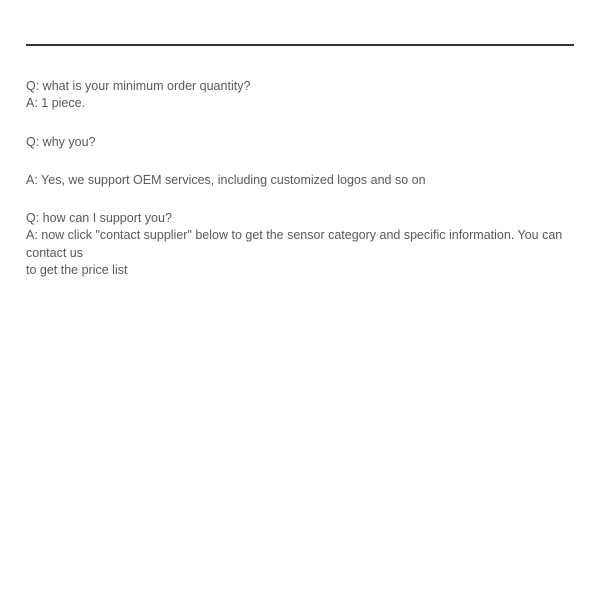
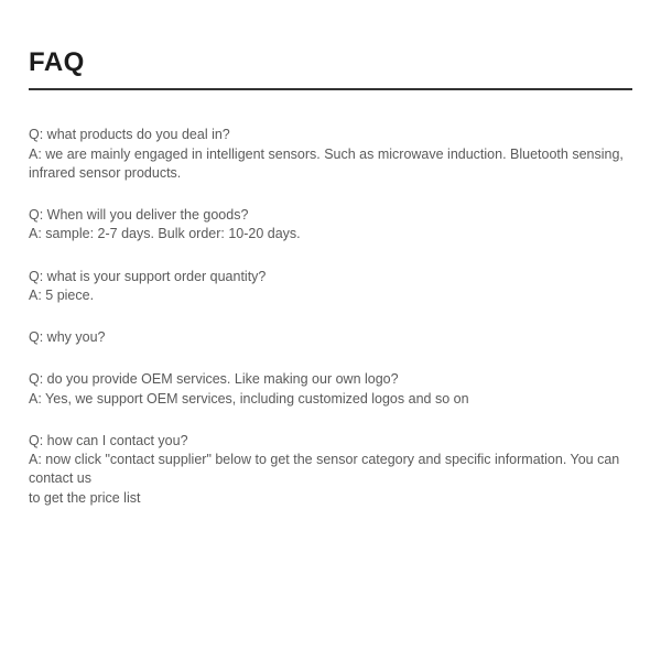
+ FAQ
+ Q: what products do you deal in?
+ A: we are mainly engaged in intelligent sensors. Such as microwave induction. Bluetooth sensing,
+ infrared sensor products.
+ Q: When will you deliver the goods?
+ A: sample: 2-7 days. Bulk order: 10-20 days.
- Q: what is your minimum order quantity?
+ Q: what is your support order quantity?
- A: 1 piece.
+ A: 5 piece.
  Q: why you?
+ Q: do you provide OEM services. Like making our own logo?
  A: Yes, we support OEM services, including customized logos and so on
- Q: how can I support you?
+ Q: how can I contact you?
  A: now click "contact supplier" below to get the sensor category and specific information. You can contact us
  to get the price list
